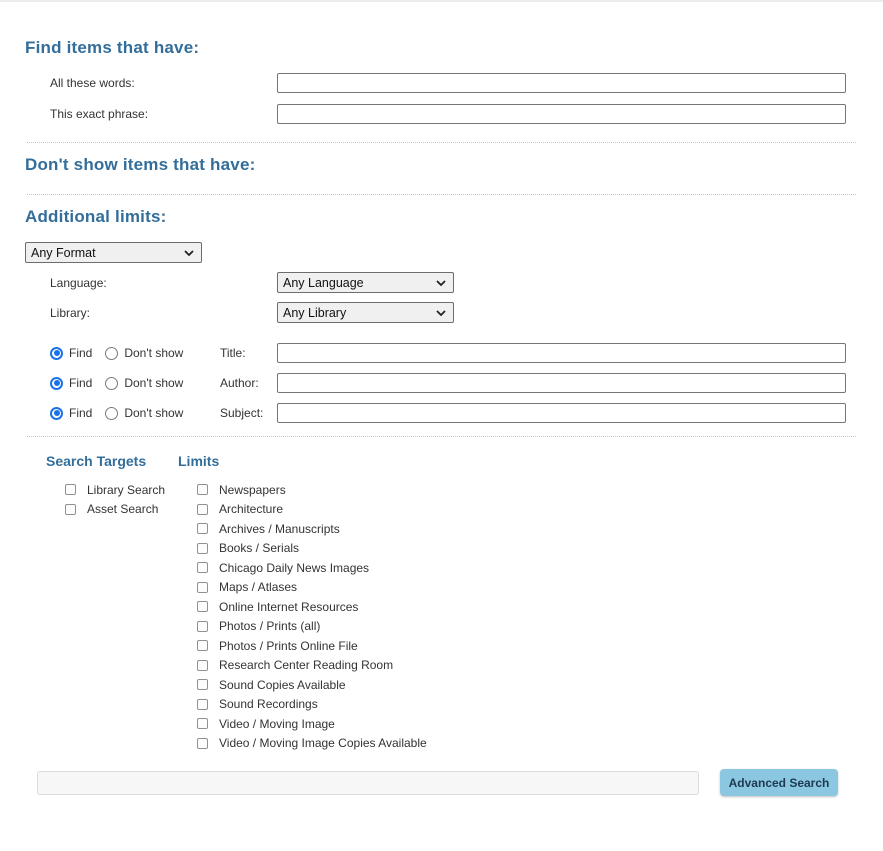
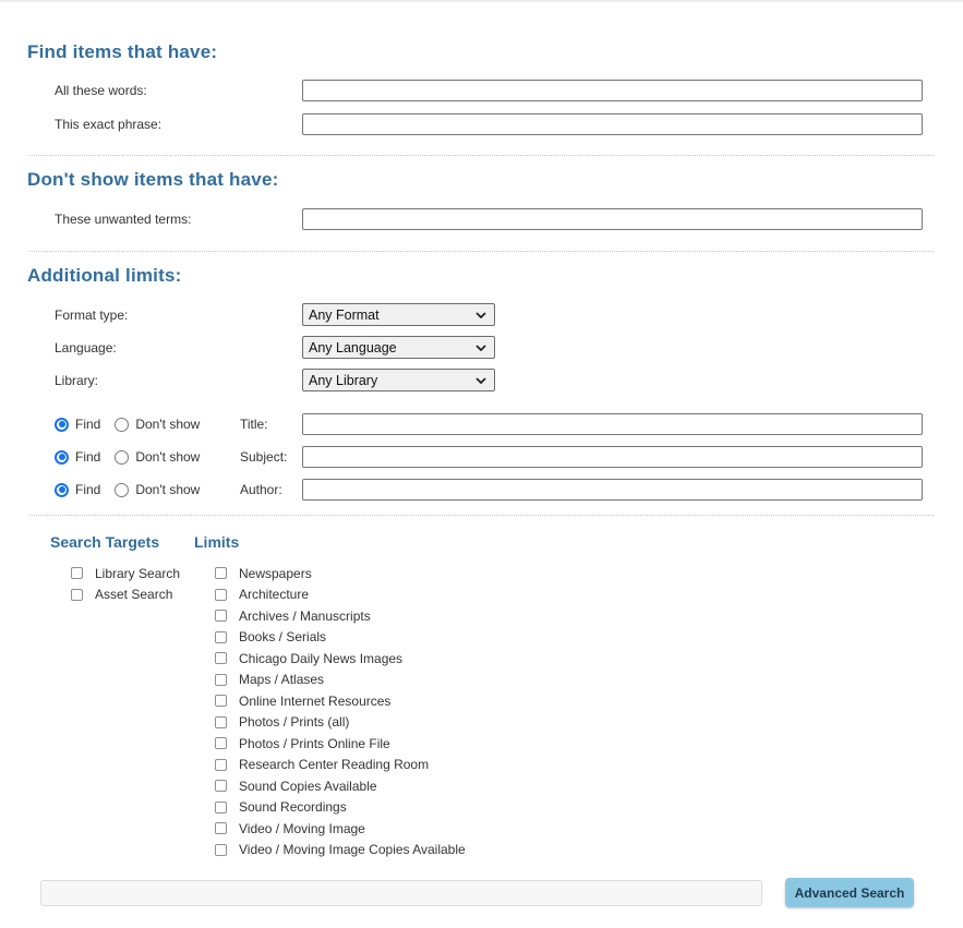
  Find items that have:
  All these words:
  This exact phrase:
  Don't show items that have:
+ These unwanted terms:
  Additional limits:
+ Format type:
  Any Format
  Language:
  Any Language
  Library:
  Any Library
  Find
  Don't show
  Title:
  Find
  Don't show
- Author:
+ Subject:
  Find
  Don't show
- Subject:
+ Author:
  Search Targets
  Library Search
  Asset Search
  Limits
  Newspapers
  Architecture
  Archives / Manuscripts
  Books / Serials
  Chicago Daily News Images
  Maps / Atlases
  Online Internet Resources
  Photos / Prints (all)
  Photos / Prints Online File
  Research Center Reading Room
  Sound Copies Available
  Sound Recordings
  Video / Moving Image
  Video / Moving Image Copies Available
  Advanced Search
